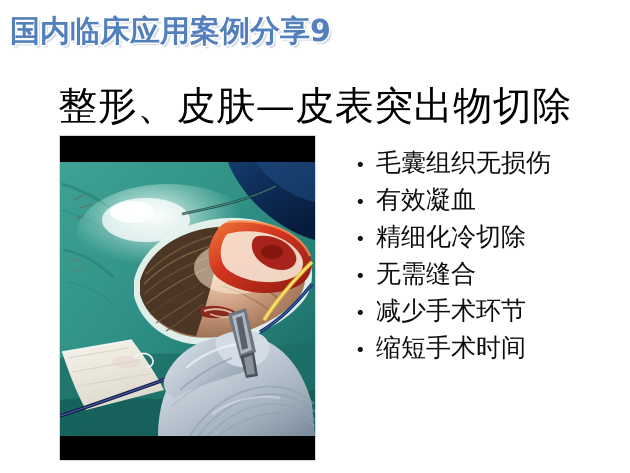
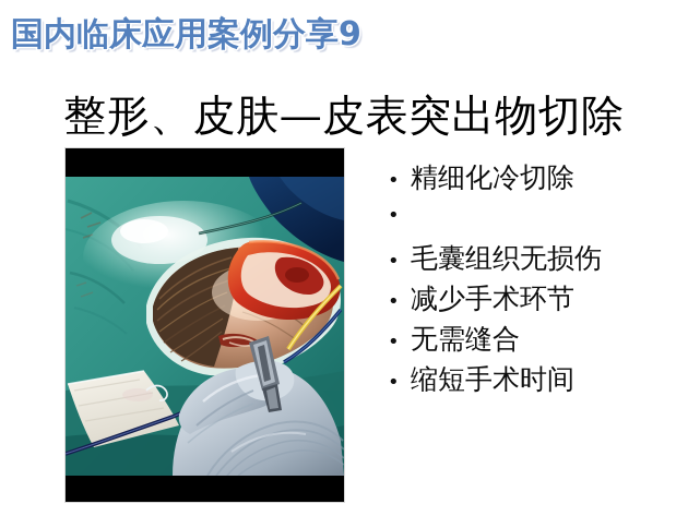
  国内临床应用案例分享9
  整形、皮肤—皮表突出物切除
  •
- 毛囊组织无损伤
+ 精细化冷切除
  •
- 有效凝血
  •
- 精细化冷切除
+ 毛囊组织无损伤
  •
- 无需缝合
+ 减少手术环节
  •
- 减少手术环节
+ 无需缝合
  •
  缩短手术时间
